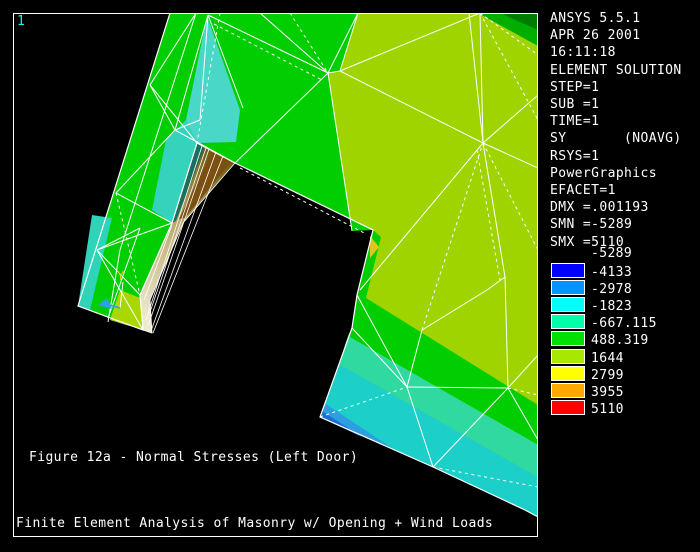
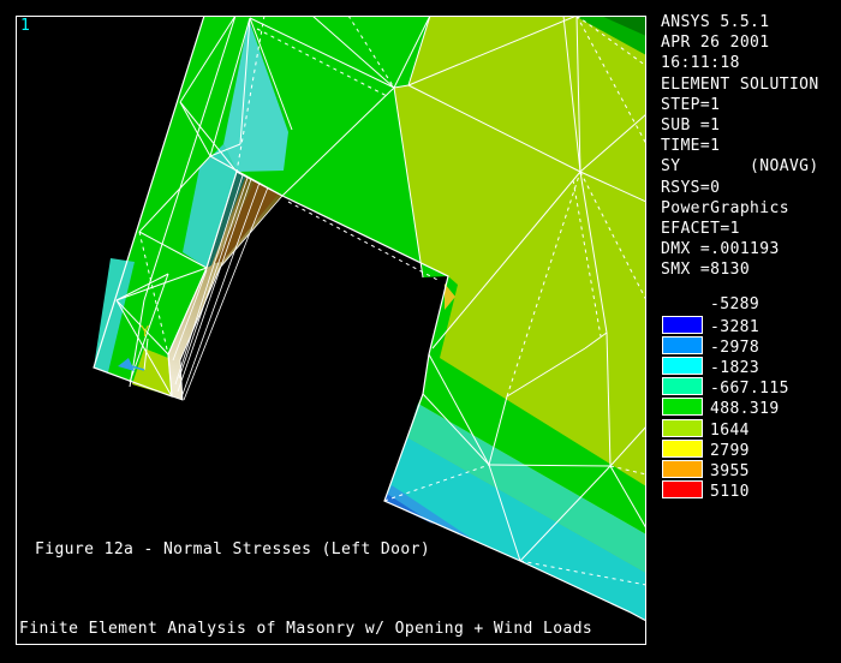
  Y
  1
  ANSYS 5.5.1
  APR 26 2001
  16:11:18
  ELEMENT SOLUTION
  STEP=1
  SUB =1
  TIME=1
  SY (NOAVG)
- RSYS=1
+ RSYS=0
  PowerGraphics
  EFACET=1
  DMX =.001193
- SMN =-5289
- SMX =5110
+ SMX =8130
  -5289
- -4133
+ -3281
  -2978
  -1823
  -667.115
  488.319
  1644
  2799
  3955
  5110
  Figure 12a - Normal Stresses (Left Door)
  Finite Element Analysis of Masonry w/ Opening + Wind Loads
